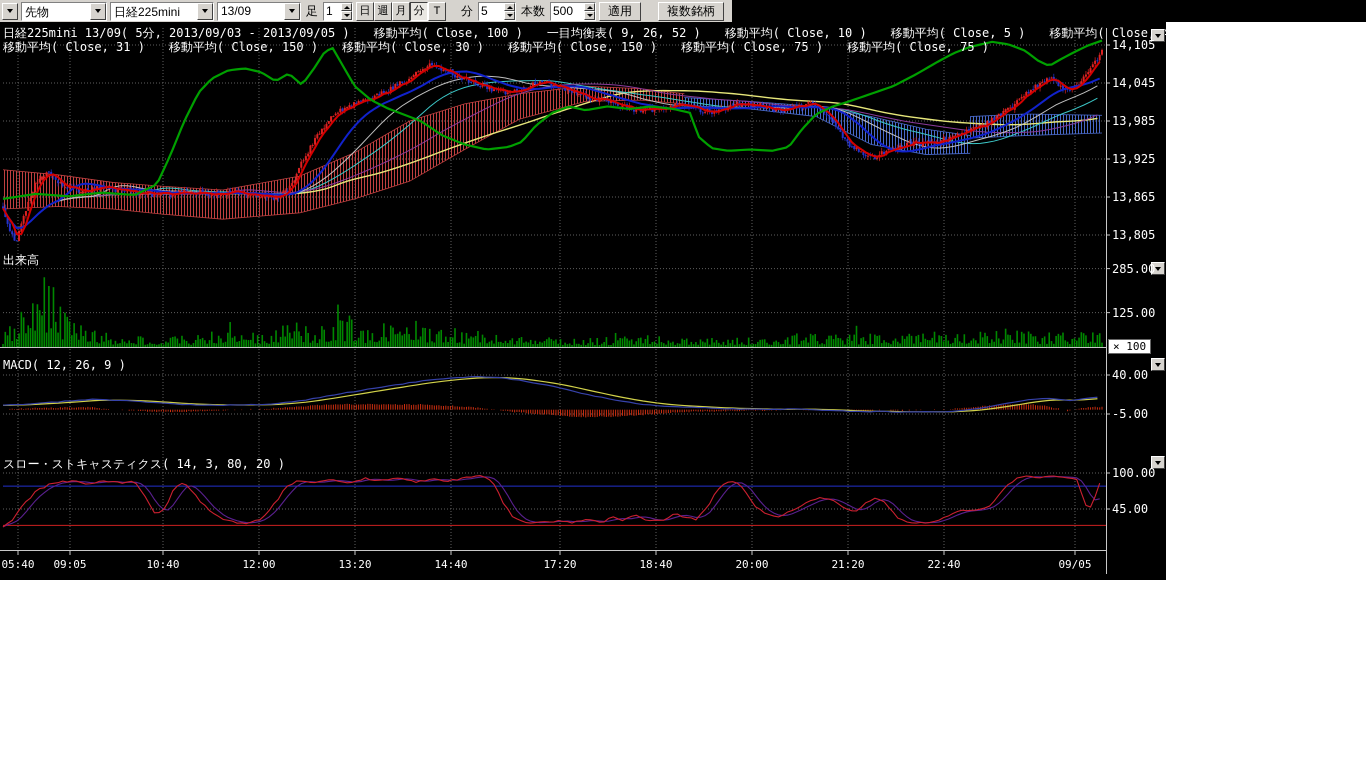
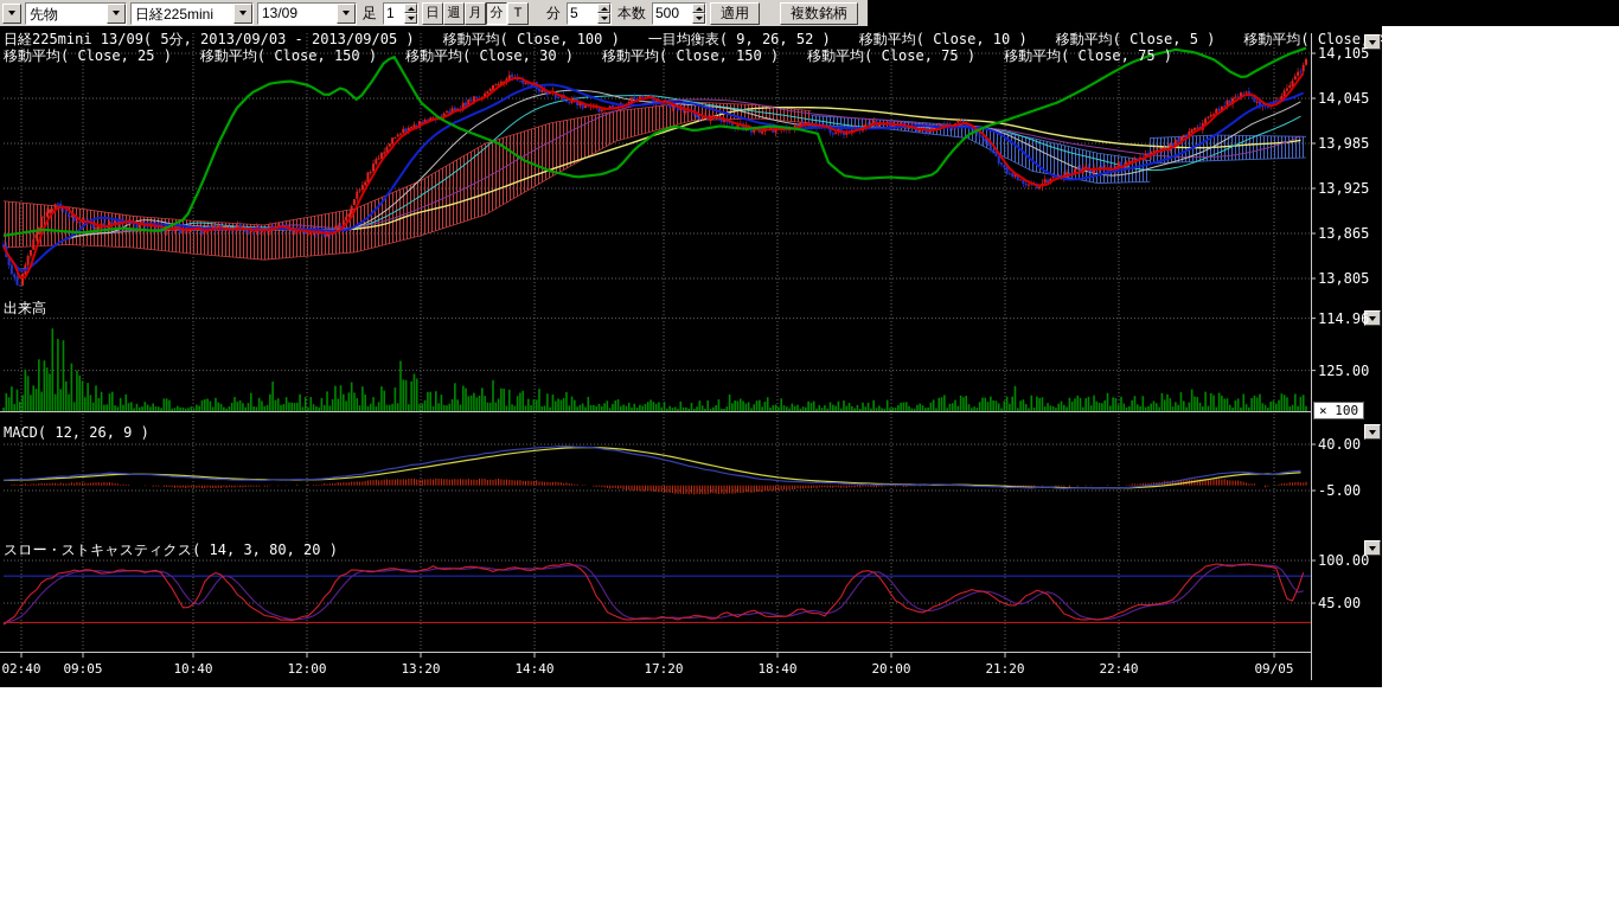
  先物
  日経225mini
  13/09
  足
  1
  日
  週
  月
  分
  T
  分
  5
  本数
  500
  適用
  複数銘柄
  日経225mini 13/09( 5分, 2013/09/03 - 2013/09/05 )
  移動平均( Close, 100 )
  一目均衡表( 9, 26, 52 )
  移動平均( Close, 10 )
  移動平均( Close, 5 )
  移動平均( Close
- 移動平均( Close, 31 )
+ 移動平均( Close, 25 )
  移動平均( Close, 150 )
  移動平均( Close, 30 )
  移動平均( Close, 150 )
  移動平均( Close, 75 )
  移動平均( Close, 75 )
  出来高
  × 100
  MACD( 12, 26, 9 )
  スロー・ストキャスティクス( 14, 3, 80, 20 )
  14,105
  14,045
  13,985
  13,925
  13,865
  13,805
- 285.00
+ 114.96
  125.00
  40.00
  -5.00
  100.00
  45.00
- 05:40
+ 02:40
  09:05
  10:40
  12:00
  13:20
  14:40
  17:20
  18:40
  20:00
  21:20
  22:40
  09/05
